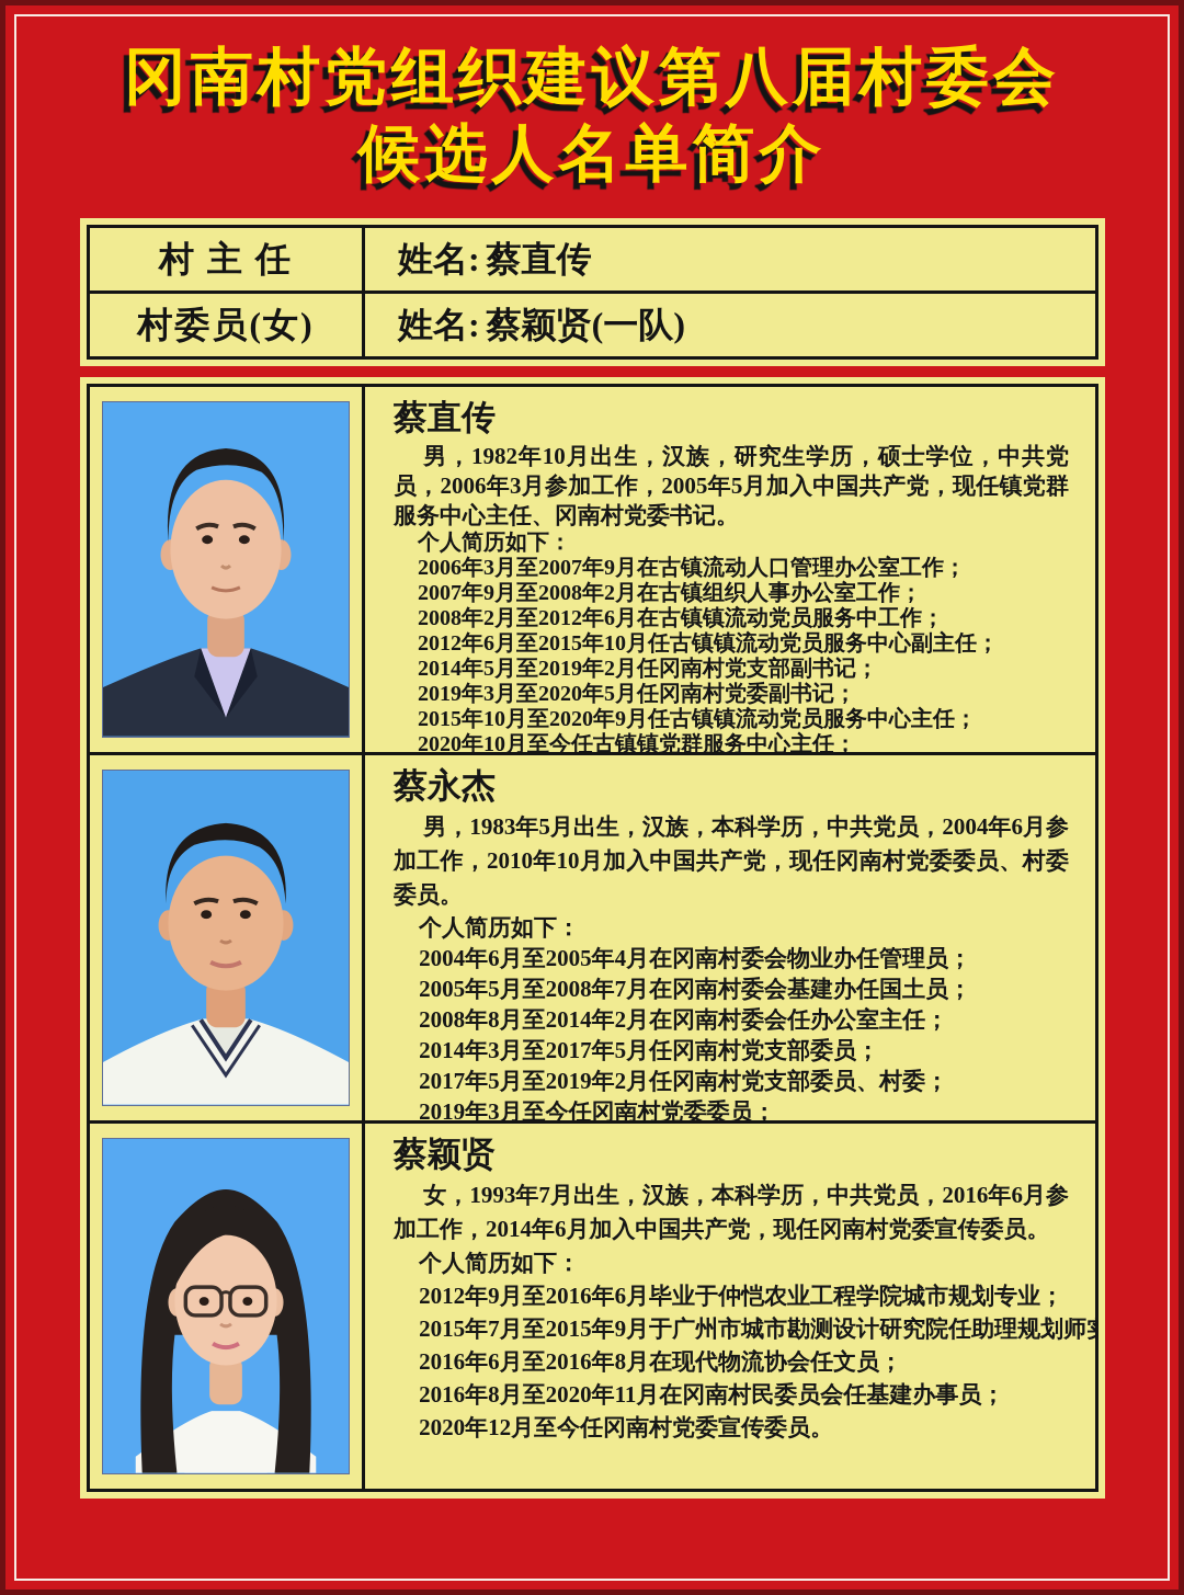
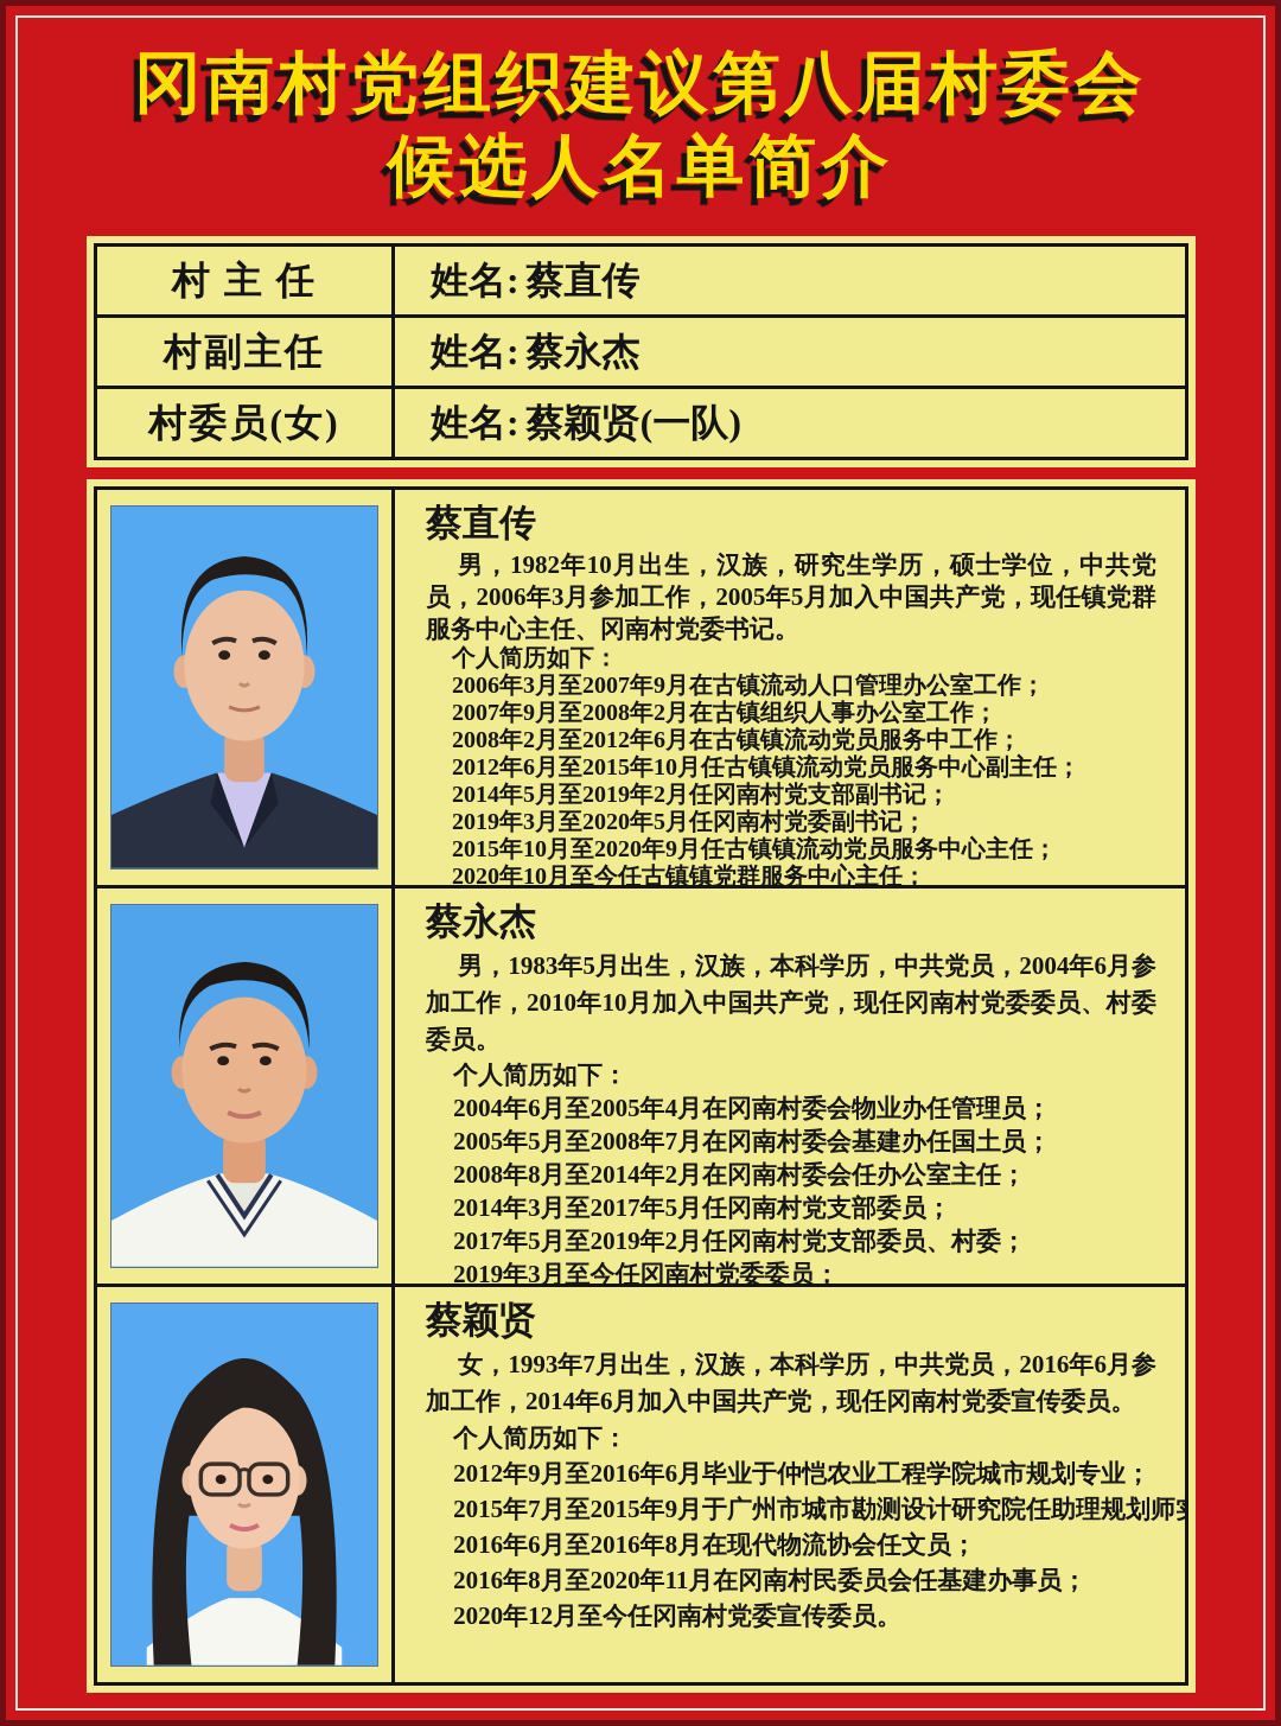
  冈南村党组织建议第八届村委会
  候选人名单简介
  村 主 任
  姓名: 蔡直传
+ 村副主任
+ 姓名: 蔡永杰
  村委员(女)
  姓名: 蔡颖贤(一队)
  蔡直传
  男，1982年10月出生，汉族，研究生学历，硕士学位，中共党员，2006年3月参加工作，2005年5月加入中国共产党，现任镇党群服务中心主任、冈南村党委书记。
  个人简历如下：
  2006年3月至2007年9月在古镇流动人口管理办公室工作；
  2007年9月至2008年2月在古镇组织人事办公室工作；
  2008年2月至2012年6月在古镇镇流动党员服务中工作；
  2012年6月至2015年10月任古镇镇流动党员服务中心副主任；
  2014年5月至2019年2月任冈南村党支部副书记；
  2019年3月至2020年5月任冈南村党委副书记；
  2015年10月至2020年9月任古镇镇流动党员服务中心主任；
  2020年10月至今任古镇镇党群服务中心主任；
  蔡永杰
  男，1983年5月出生，汉族，本科学历，中共党员，2004年6月参加工作，2010年10月加入中国共产党，现任冈南村党委委员、村委委员。
  个人简历如下：
  2004年6月至2005年4月在冈南村委会物业办任管理员；
  2005年5月至2008年7月在冈南村委会基建办任国土员；
  2008年8月至2014年2月在冈南村委会任办公室主任；
  2014年3月至2017年5月任冈南村党支部委员；
  2017年5月至2019年2月任冈南村党支部委员、村委；
  2019年3月至今任冈南村党委委员；
  蔡颖贤
  女，1993年7月出生，汉族，本科学历，中共党员，2016年6月参加工作，2014年6月加入中国共产党，现任冈南村党委宣传委员。
  个人简历如下：
  2012年9月至2016年6月毕业于仲恺农业工程学院城市规划专业；
  2015年7月至2015年9月于广州市城市勘测设计研究院任助理规划
  2016年6月至2016年8月在现代物流协会任文员；
  2016年8月至2020年11月在冈南村民委员会任基建办事员；
  2020年12月至今任冈南村党委宣传委员。
